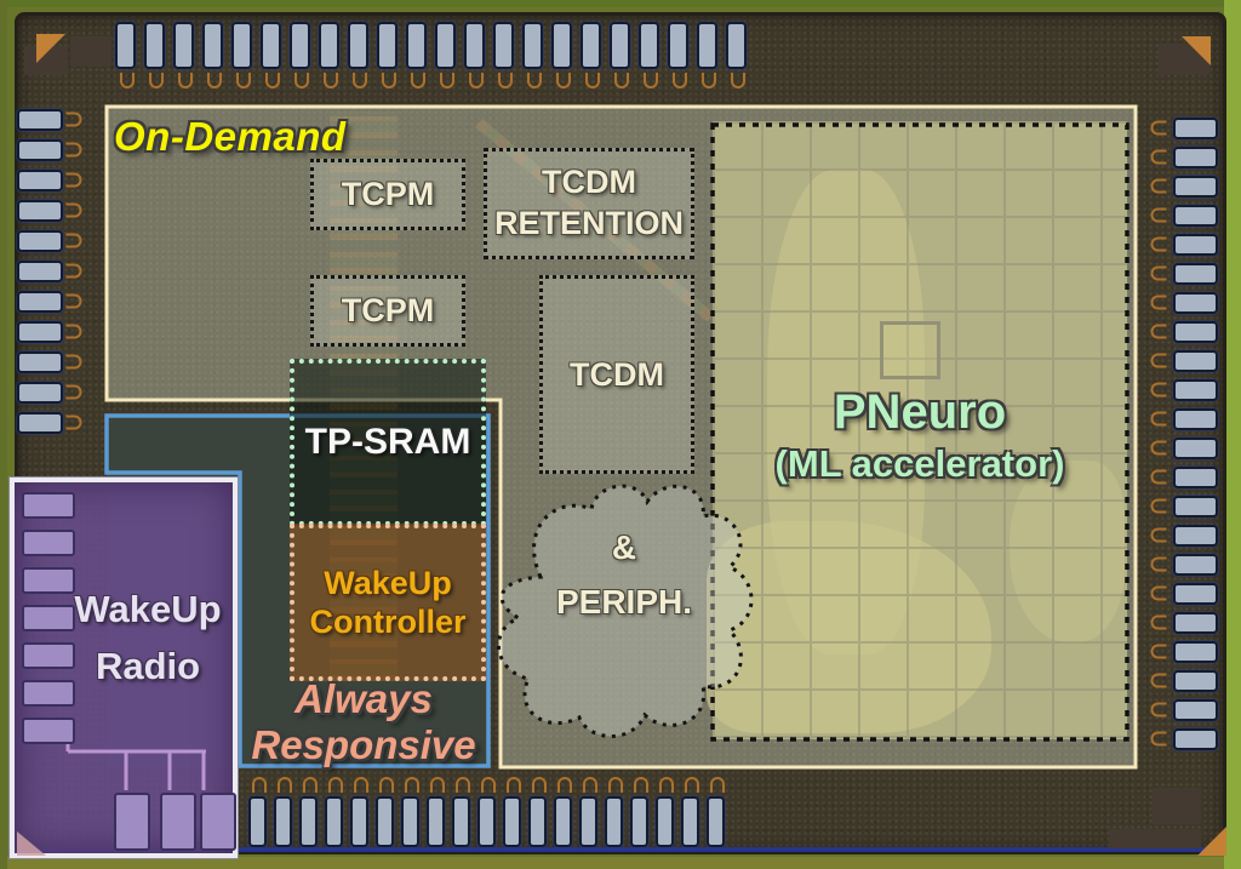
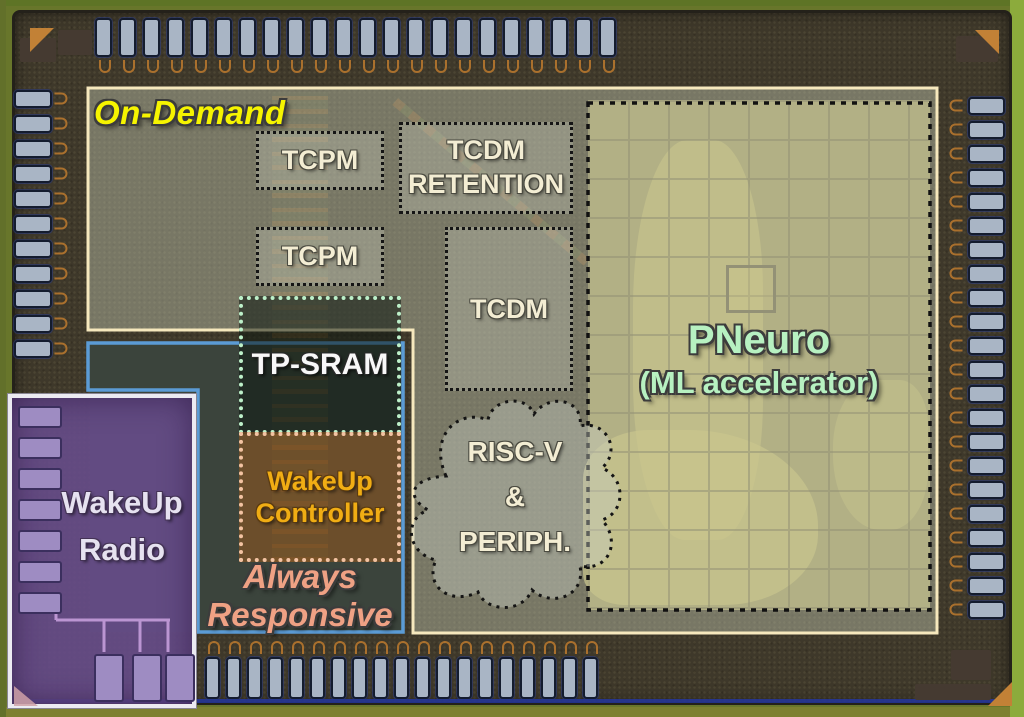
  TCPM
  TCPM
  TCDM
  RETENTION
  TCDM
  TP-SRAM
  WakeUp
  Controller
+ RISC-V
  &
  PERIPH.
  On-Demand
  Always
  Responsive
  PNeuro
  (ML accelerator)
  WakeUp
  Radio
